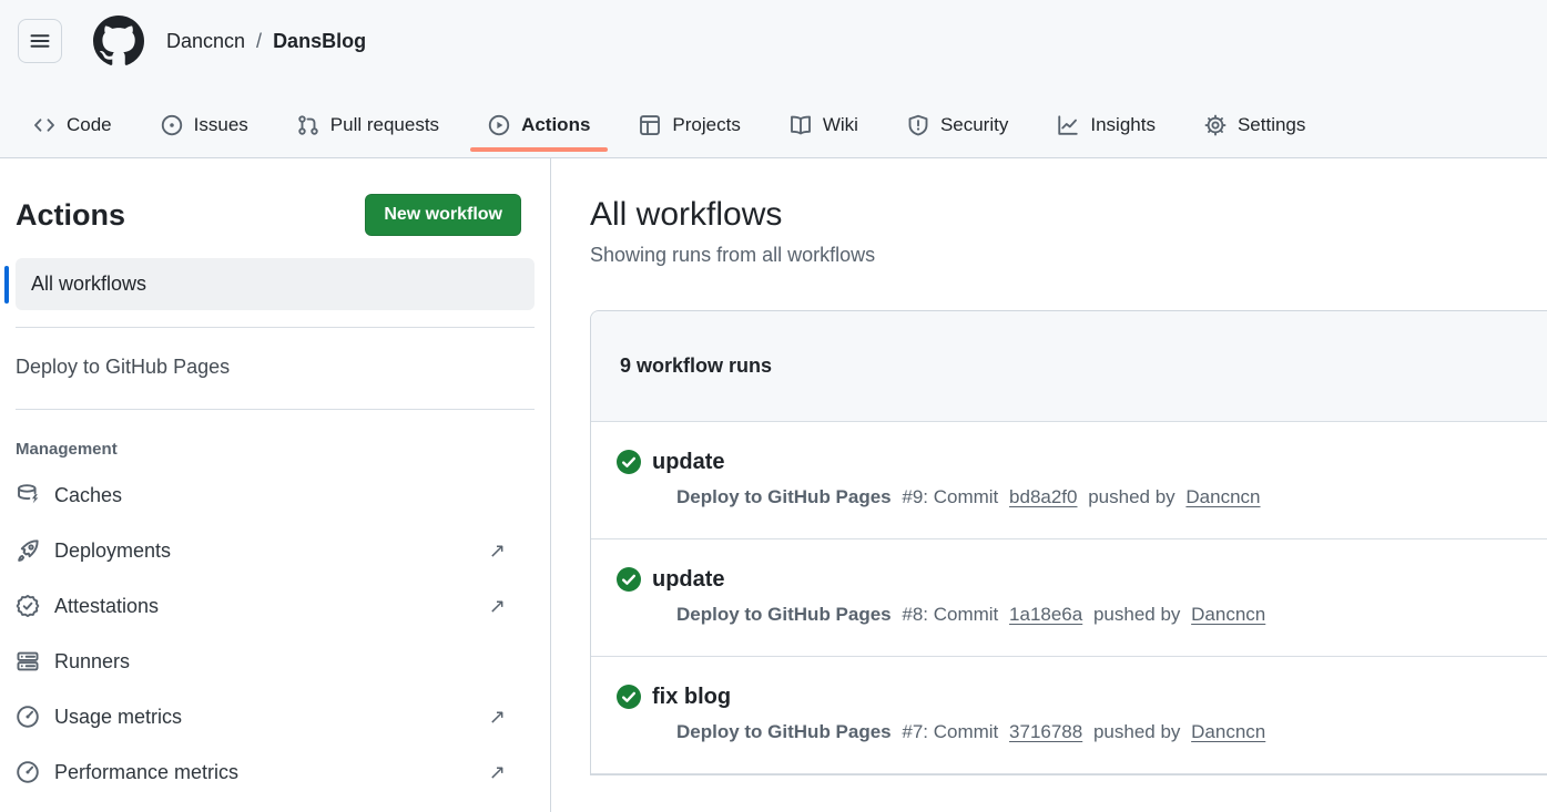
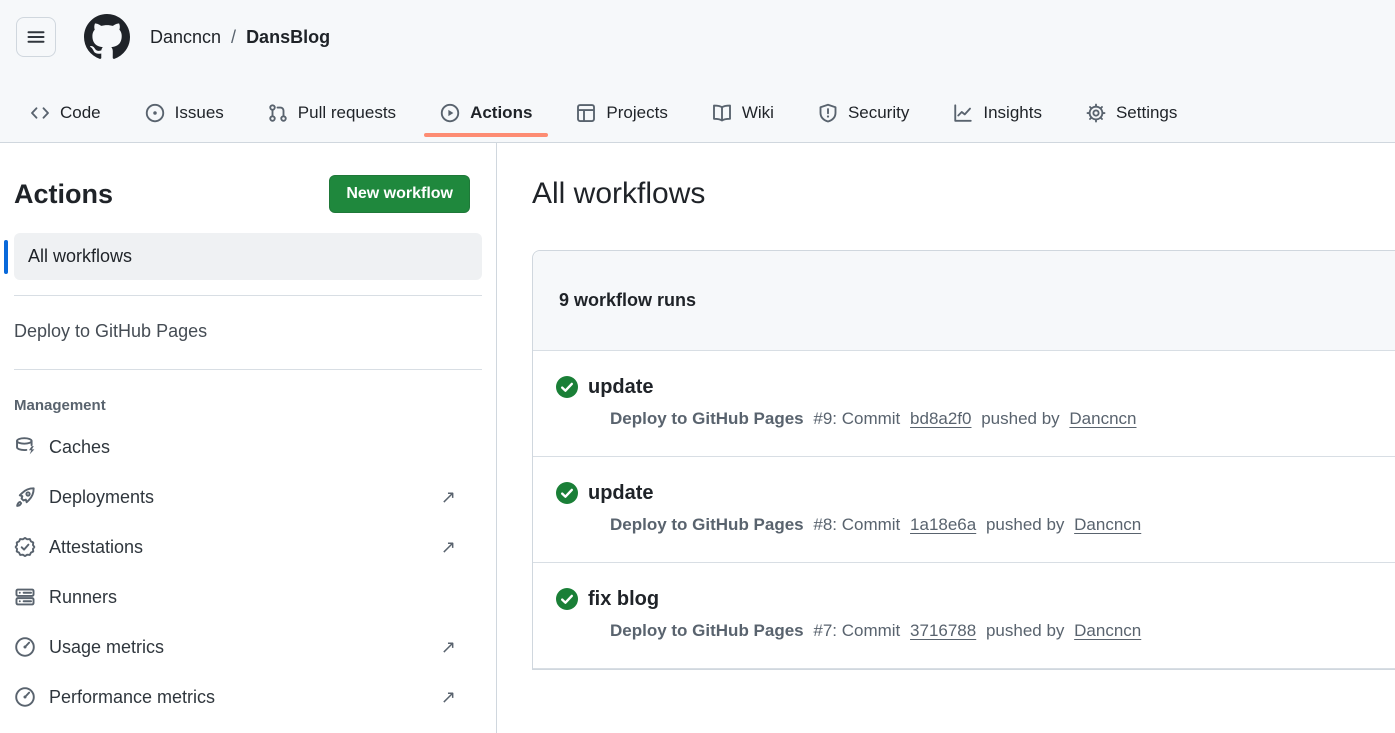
  Dancncn
  /
  DansBlog
  Code
  Issues
  Pull requests
  Actions
  Projects
  Wiki
  Security
  Insights
  Settings
  Actions
  New workflow
  All workflows
  Deploy to GitHub Pages
  Management
  Caches
  Deployments
  ↗
  Attestations
  ↗
  Runners
  Usage metrics
  ↗
  Performance metrics
  ↗
  All workflows
- Showing runs from all workflows
  9 workflow runs
  update
  Deploy to GitHub Pages #9: Commit bd8a2f0 pushed by Dancncn
  update
  Deploy to GitHub Pages #8: Commit 1a18e6a pushed by Dancncn
  fix blog
  Deploy to GitHub Pages #7: Commit 3716788 pushed by Dancncn
